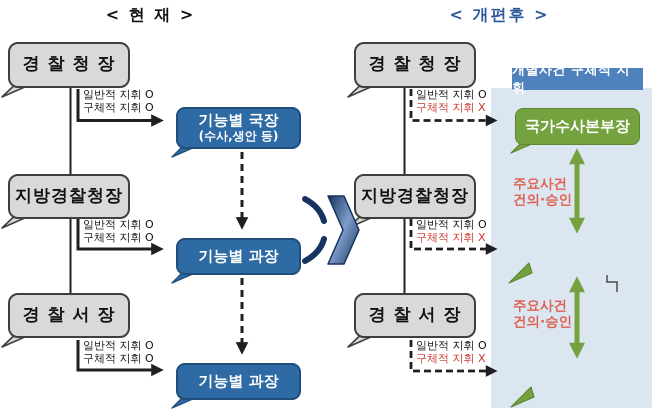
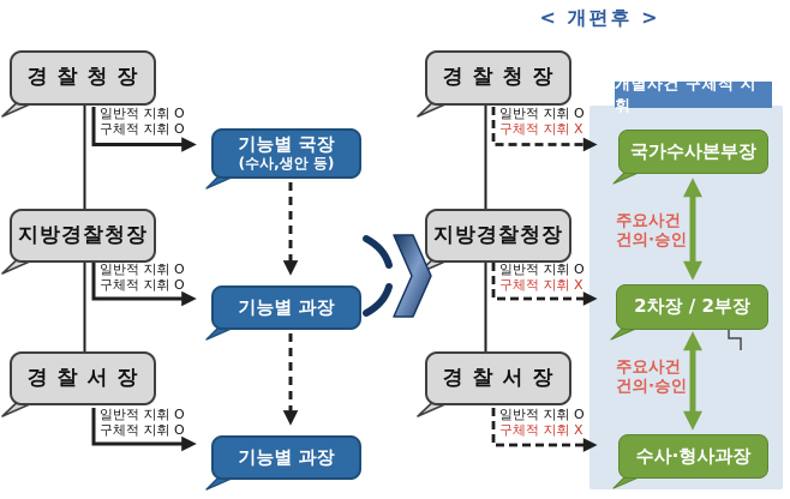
- < 현 재 >
  < 개편후 >
  경 찰 청 장
  지방경찰청장
  경 찰 서 장
  일반적 지휘 O
  구체적 지휘 O
  일반적 지휘 O
  구체적 지휘 O
  일반적 지휘 O
  구체적 지휘 O
  기능별 국장
  (수사,생안 등)
  기능별 과장
  기능별 과장
  개별사건 구체적 지휘
  경 찰 청 장
  지방경찰청장
  경 찰 서 장
  일반적 지휘 O
  구체적 지휘 X
  일반적 지휘 O
  구체적 지휘 X
  일반적 지휘 O
  구체적 지휘 X
  국가수사본부장
+ 2차장 / 2부장
+ 수사·형사과장
  주요사건
  건의·승인
  주요사건
  건의·승인
